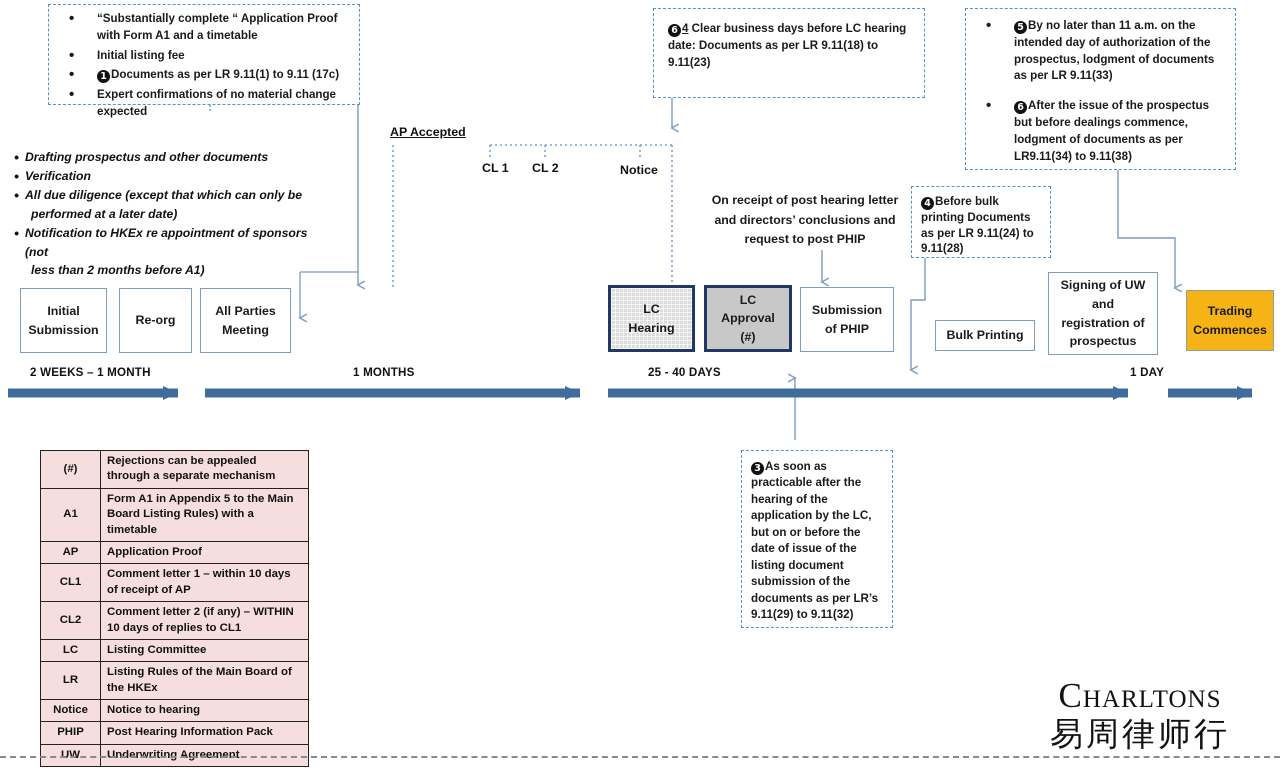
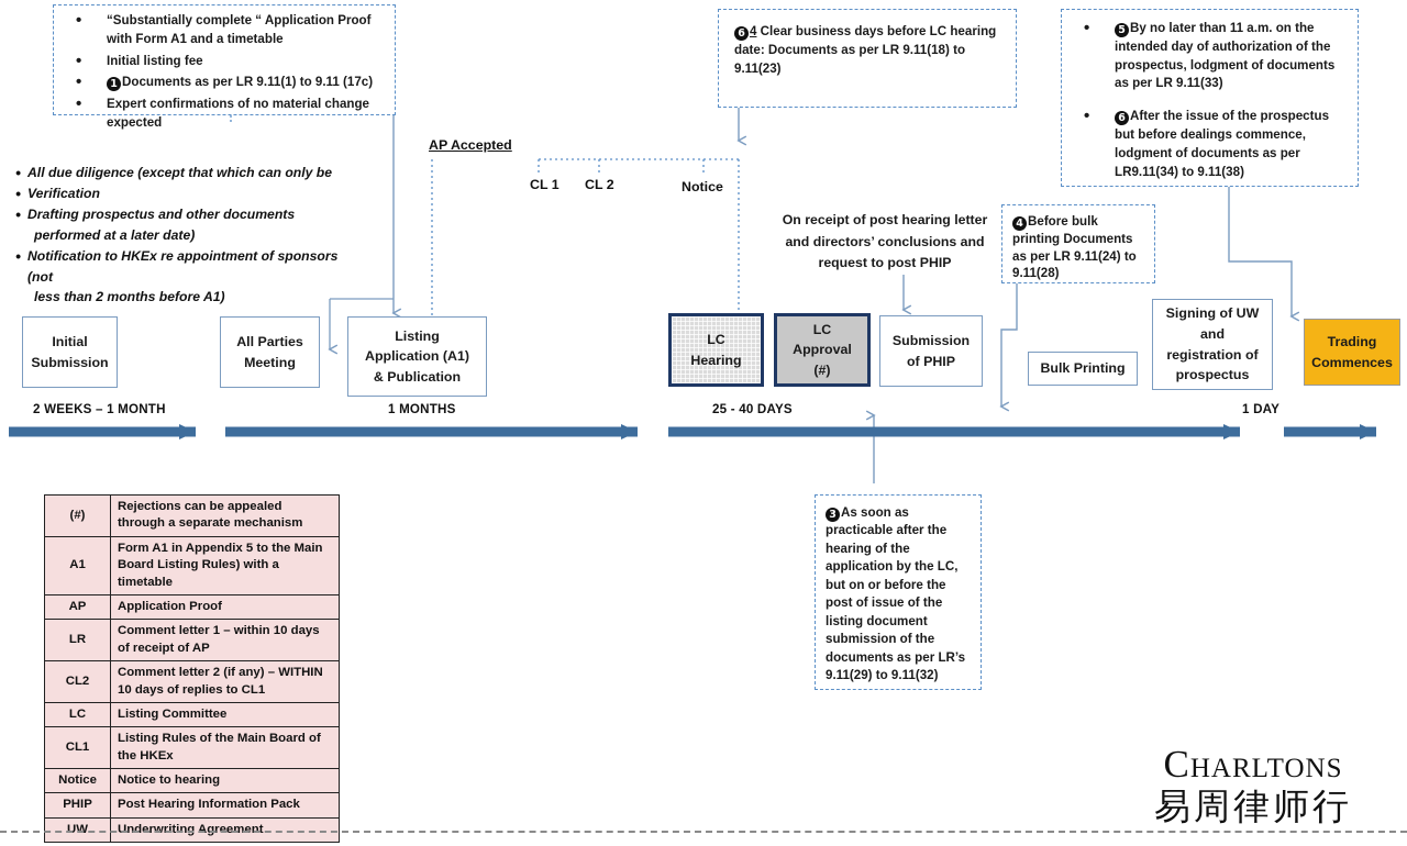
  “Substantially complete “ Application Proof with Form A1 and a timetable
  Initial listing fee
  1 Documents as per LR 9.11(1) to 9.11 (17c)
  Expert confirmations of no material change expected
  6 4 Clear business days before LC hearing date: Documents as per LR 9.11(18) to 9.11(23)
  5 By no later than 11 a.m. on the intended day of authorization of the prospectus, lodgment of documents as per LR 9.11(33)
  6 After the issue of the prospectus but before dealings commence, lodgment of documents as per LR9.11(34) to 9.11(38)
  4 Before bulk printing Documents as per LR 9.11(24) to 9.11(28)
- 3 As soon as practicable after the hearing of the application by the LC, but on or before the date of issue of the listing document submission of the documents as per LR’s 9.11(29) to 9.11(32)
+ 3 As soon as practicable after the hearing of the application by the LC, but on or before the post of issue of the listing document submission of the documents as per LR’s 9.11(29) to 9.11(32)
- Drafting prospectus and other documents
+ All due diligence (except that which can only be
  Verification
- All due diligence (except that which can only be
+ Drafting prospectus and other documents
  performed at a later date)
  Notification to HKEx re appointment of sponsors (not
  less than 2 months before A1)
  AP Accepted
  CL 1
  CL 2
  Notice
  On receipt of post hearing letter and directors’ conclusions and request to post PHIP
  Initial
  Submission
- Re-org
  All Parties
  Meeting
+ Listing
+ Application (A1)
+ & Publication
  LC
  Hearing
  LC
  Approval
  (#)
  Submission
  of PHIP
  Bulk Printing
  Signing of UW
  and
  registration of
  prospectus
  Trading
  Commences
  2 WEEKS – 1 MONTH
  1 MONTHS
  25 - 40 DAYS
  1 DAY
  (#)	Rejections can be appealed through a separate mechanism
  A1	Form A1 in Appendix 5 to the Main Board Listing Rules) with a timetable
  AP	Application Proof
- CL1	Comment letter 1 – within 10 days of receipt of AP
+ LR	Comment letter 1 – within 10 days of receipt of AP
  CL2	Comment letter 2 (if any) – WITHIN 10 days of replies to CL1
  LC	Listing Committee
- LR	Listing Rules of the Main Board of the HKEx
+ CL1	Listing Rules of the Main Board of the HKEx
  Notice	Notice to hearing
  PHIP	Post Hearing Information Pack
  UW	Underwriting Agreement
  Charltons
  易周律师行
